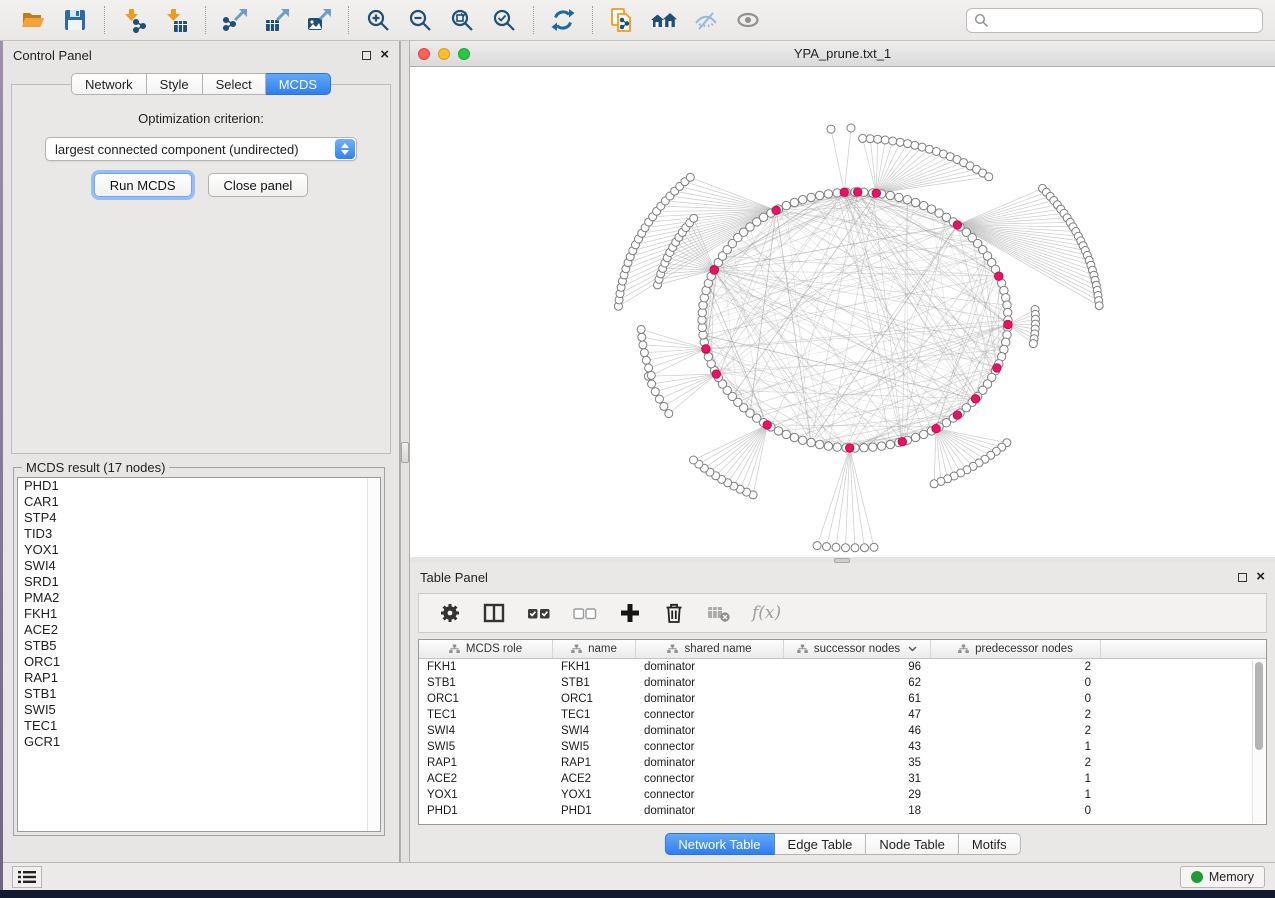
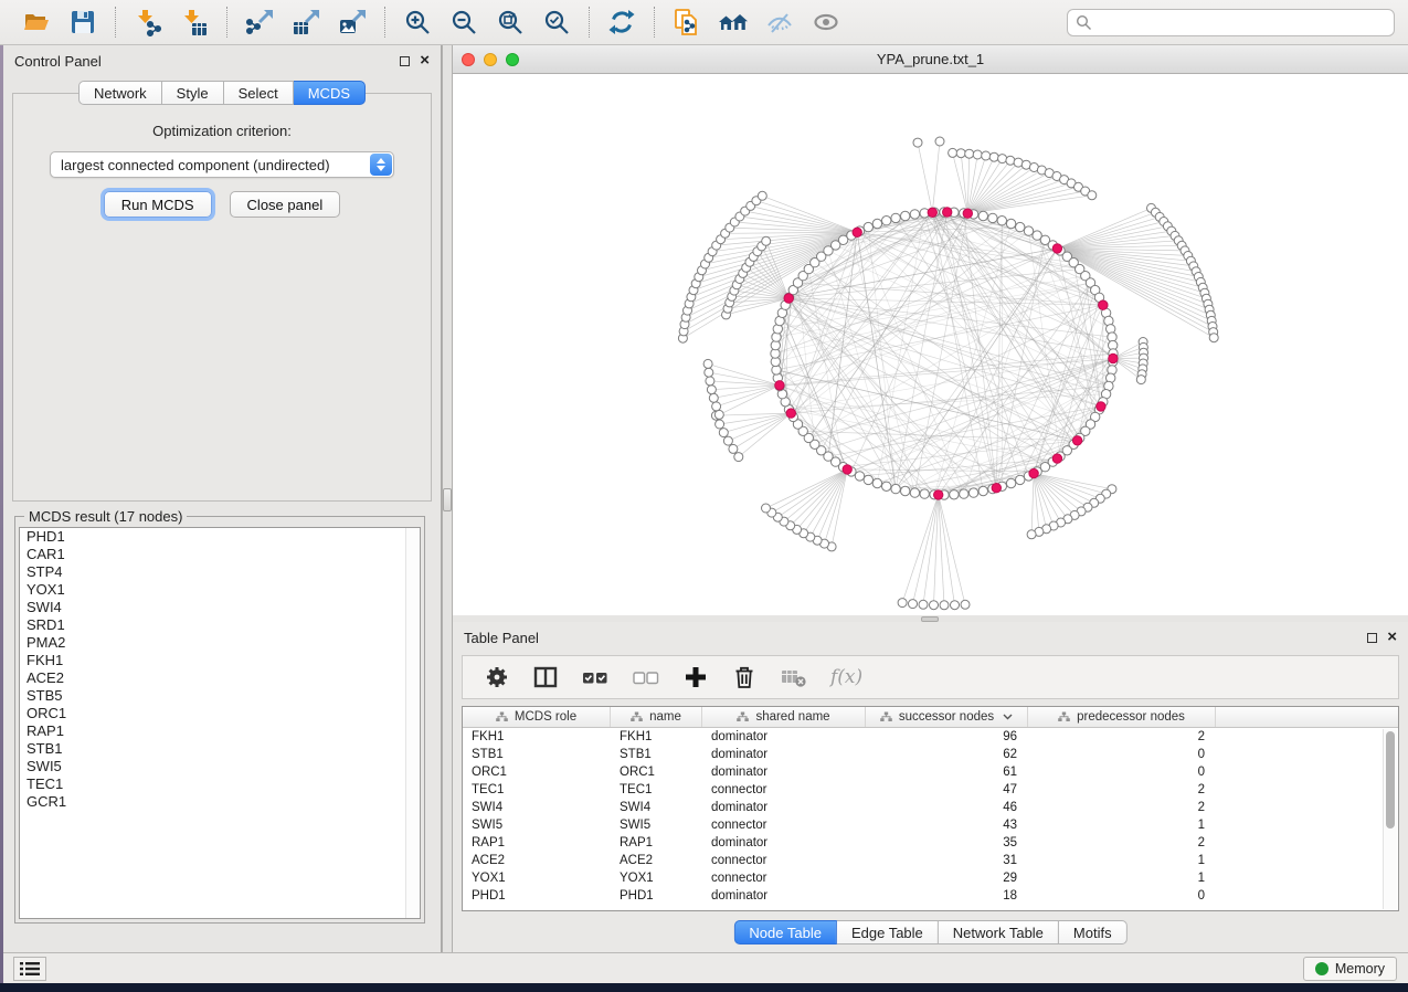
  Control Panel
  ×
  Network
  Style
  Select
  MCDS
  Optimization criterion:
  largest connected component (undirected)
  Run MCDS
  Close panel
  MCDS result (17 nodes)
  PHD1
  CAR1
  STP4
- TID3
  YOX1
  SWI4
  SRD1
  PMA2
  FKH1
  ACE2
  STB5
  ORC1
  RAP1
  STB1
  SWI5
  TEC1
  GCR1
  YPA_prune.txt_1
  Table Panel
  ×
  f(x)
  MCDS role
  name
  shared name
  successor nodes
  predecessor nodes
  FKH1
  FKH1
  dominator
  96
  2
  STB1
  STB1
  dominator
  62
  0
  ORC1
  ORC1
  dominator
  61
  0
  TEC1
  TEC1
  connector
  47
  2
  SWI4
  SWI4
  dominator
  46
  2
  SWI5
  SWI5
  connector
  43
  1
  RAP1
  RAP1
  dominator
  35
  2
  ACE2
  ACE2
  connector
  31
  1
  YOX1
  YOX1
  connector
  29
  1
  PHD1
  PHD1
  dominator
  18
  0
- Network Table
+ Node Table
  Edge Table
- Node Table
+ Network Table
  Motifs
  Memory
